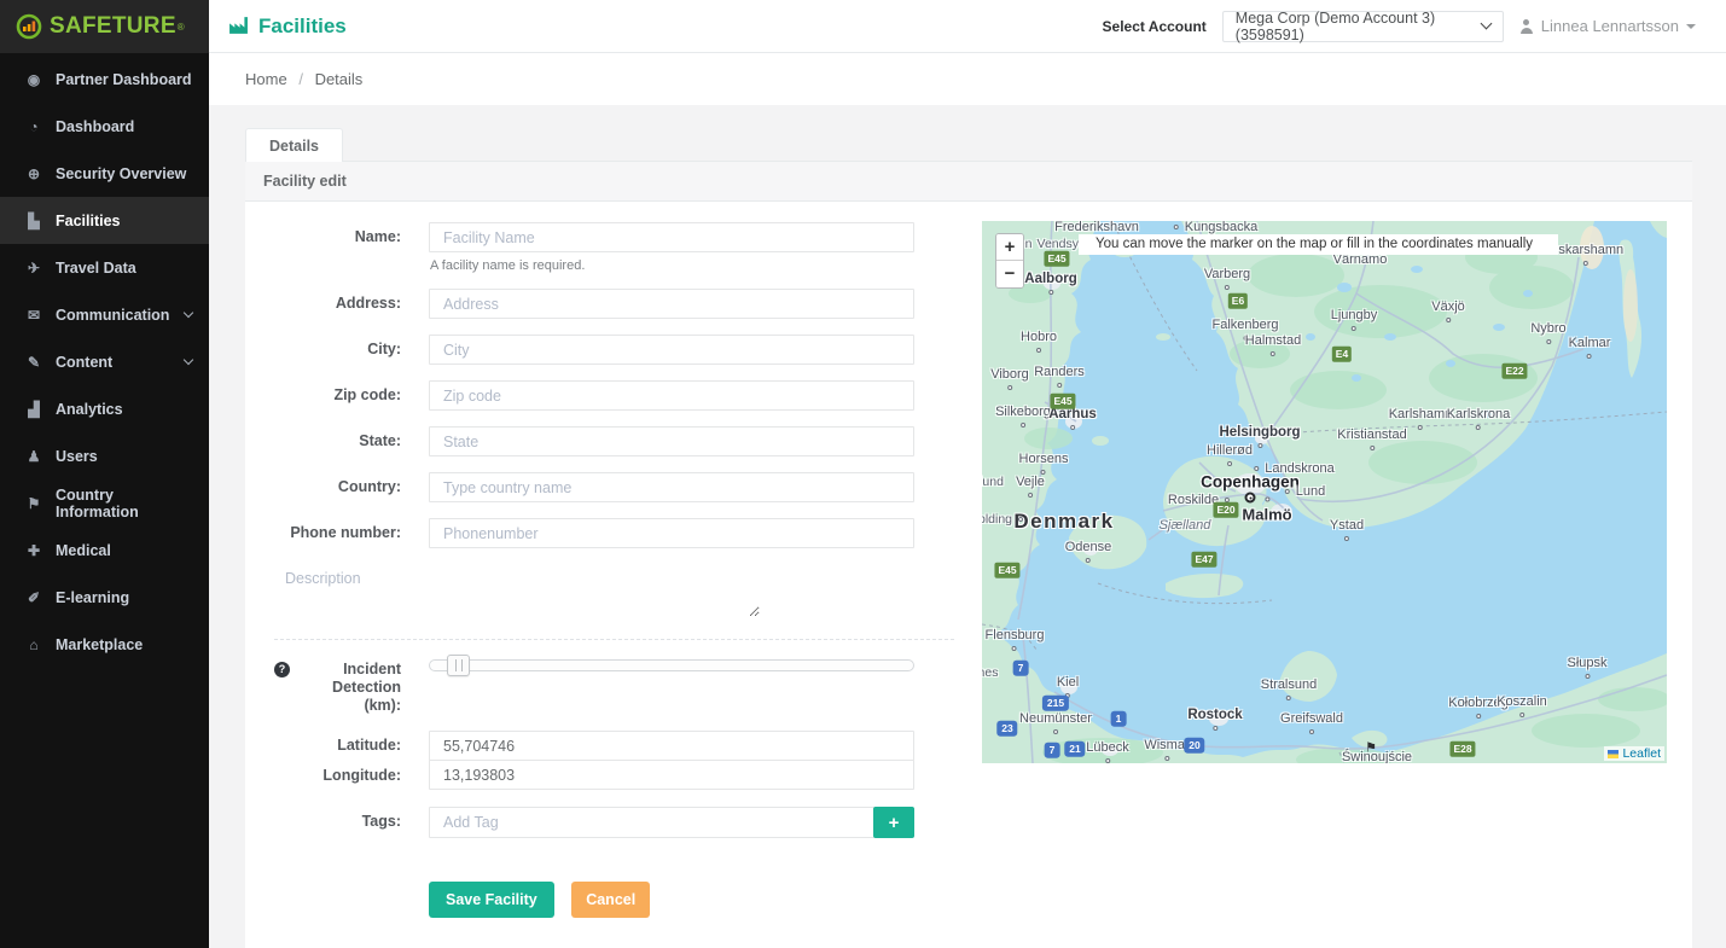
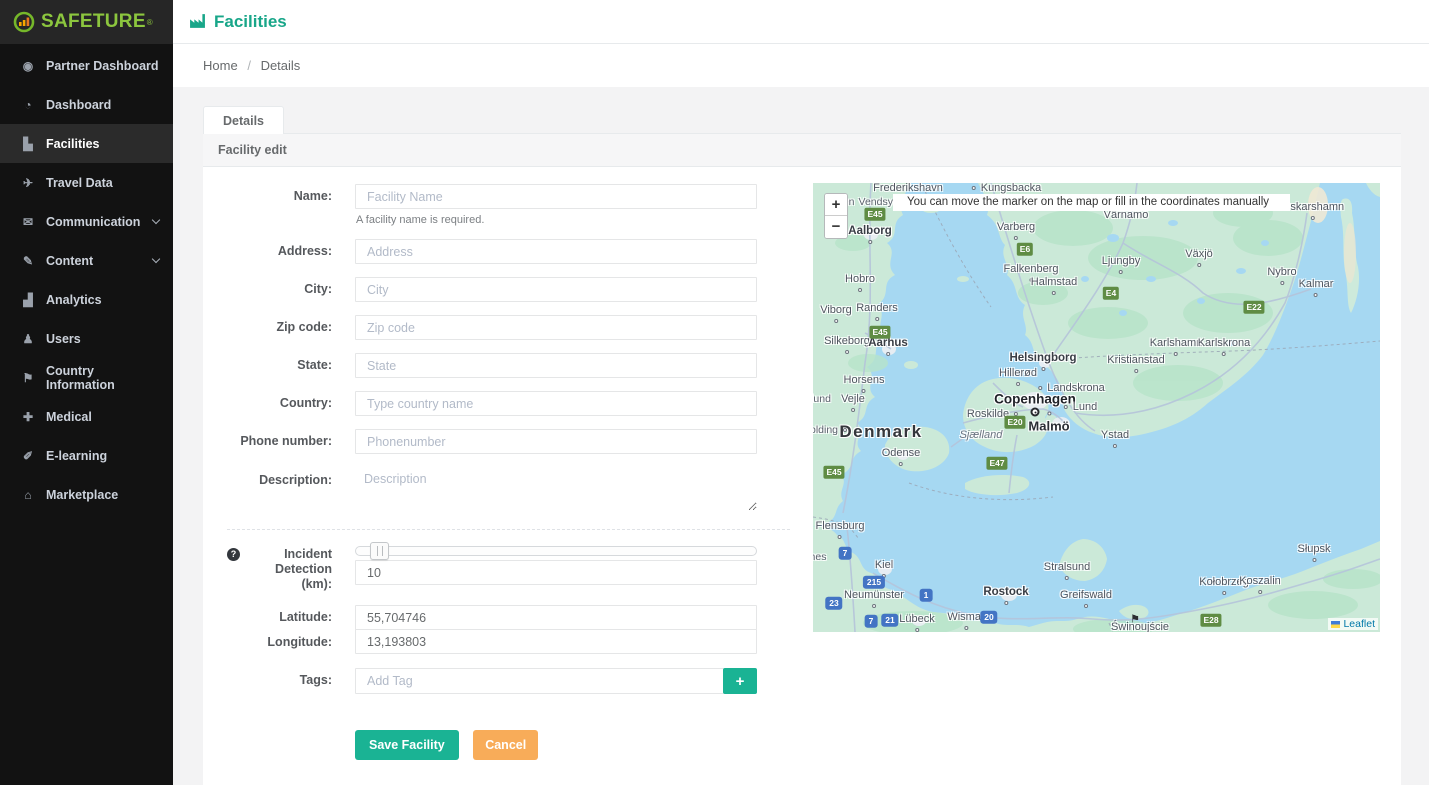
  SAFETURE
  ®
  ◉
  Partner Dashboard
  ◔
  Dashboard
- ⊕
- Security Overview
  ▙
  Facilities
  ✈
  Travel Data
  ✉
  Communication
  ✎
  Content
  ▟
  Analytics
  ♟
  Users
  ⚑
  Country Information
  ✚
  Medical
  ✐
  E-learning
  ⌂
  Marketplace
  Facilities
- Select Account
- Mega Corp (Demo Account 3) (3598591)
- Linnea Lennartsson
  Home / Details
  Details
  Facility edit
  Name:
  Facility Name
  A facility name is required.
  Address:
  Address
  City:
  City
  Zip code:
  Zip code
  State:
  State
  Country:
  Type country name
  Phone number:
  Phonenumber
+ Description:
  Description
  ?
  Incident Detection
  (km):
+ 10
  Latitude:
  55,704746
  Longitude:
  13,193803
  Tags:
  Add Tag
  +
  Save Facility Cancel
  Frederikshavn
  Vendsy
  Kungsbacka
  Värnamo
  skarshamn
  Aalborg
  Varberg
  Hobro
  Falkenberg
  Ljungby
  Växjö
  Nybro
  Kalmar
  Halmstad
  Viborg
  Randers
  Silkeborg
  Aarhus
  Karlshamn
  Karlskrona
  Kristianstad
  Helsingborg
  Hillerød
  Horsens
  Landskrona
  lund
  Vejle
  Copenhagen
  Lund
  Roskilde
  Malmö
  enmark
  olding
  Sjælland
  Ystad
  Odense
  Flensburg
  hes
  Kiel
  Neumünster
  Lübeck
  Wisma
  Rostock
  Stralsund
  Greifswald
  Świnoujście
  Kołobrzeg
  Koszalin
  Słupsk
  E45
  E45
  E45
  E6
  E4
  E22
  E20
  E47
  E28
  7
  215
  23
  1
  7
  21
  20
  ⚑
  +
  −
  You can move the marker on the map or fill in the coordinates manually
  Leaflet
